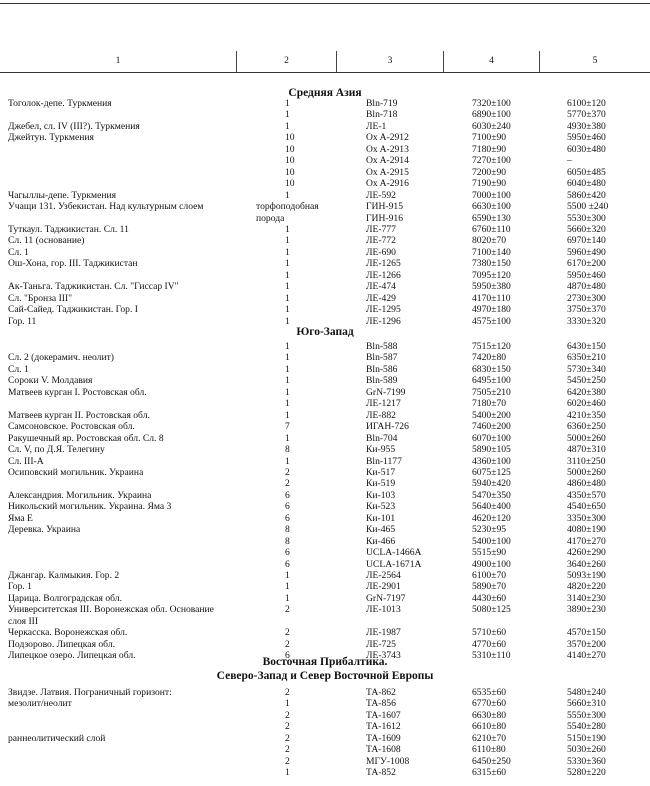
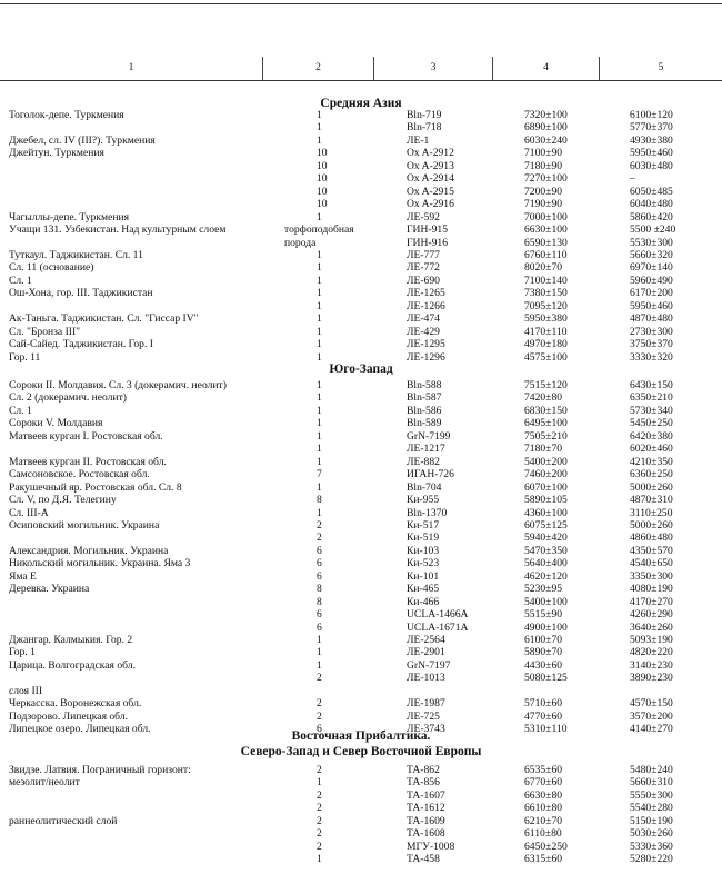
  1
  2
  3
  4
  5
  Средняя Азия
  Тоголок-депе. Туркмения
  1
  Bln-719
  7320±100
  6100±120
  1
  Bln-718
  6890±100
  5770±370
  Джебел, сл. IV (III?). Туркмения
  1
  ЛЕ-1
  6030±240
  4930±380
  Джейтун. Туркмения
  10
  Ox A-2912
  7100±90
  5950±460
  10
  Ox A-2913
  7180±90
  6030±480
  10
  Ox A-2914
  7270±100
  –
  10
  Ox A-2915
  7200±90
  6050±485
  10
  Ox A-2916
  7190±90
  6040±480
  Чагыллы-депе. Туркмения
  1
  ЛЕ-592
  7000±100
  5860±420
  Учащи 131. Узбекистан. Над культурным слоем
  торфоподобная
  ГИН-915
  6630±100
  5500 ±240
  порода
  ГИН-916
  6590±130
  5530±300
  Туткаул. Таджикистан. Сл. 11
  1
  ЛЕ-777
  6760±110
  5660±320
  Сл. 11 (основание)
  1
  ЛЕ-772
  8020±70
  6970±140
  Сл. 1
  1
  ЛЕ-690
  7100±140
  5960±490
  Ош-Хона, гор. III. Таджикистан
  1
  ЛЕ-1265
  7380±150
  6170±200
  1
  ЛЕ-1266
  7095±120
  5950±460
  Ак-Таньга. Таджикистан. Сл. "Гиссар IV"
  1
  ЛЕ-474
  5950±380
  4870±480
  Сл. "Бронза III"
  1
  ЛЕ-429
  4170±110
  2730±300
  Сай-Сайед. Таджикистан. Гор. I
  1
  ЛЕ-1295
  4970±180
  3750±370
  Гор. 11
  1
  ЛЕ-1296
  4575±100
  3330±320
  Юго-Запад
+ Сороки II. Молдавия. Сл. 3 (докерамич. неолит)
  1
  Bln-588
  7515±120
  6430±150
  Сл. 2 (докерамич. неолит)
  1
  Bln-587
  7420±80
  6350±210
  Сл. 1
  1
  Bln-586
  6830±150
  5730±340
  Сороки V. Молдавия
  1
  Bln-589
  6495±100
  5450±250
  Матвеев курган I. Ростовская обл.
  1
  GrN-7199
  7505±210
  6420±380
  1
  ЛЕ-1217
  7180±70
  6020±460
  Матвеев курган II. Ростовская обл.
  1
  ЛЕ-882
  5400±200
  4210±350
  Самсоновское. Ростовская обл.
  7
  ИГАН-726
  7460±200
  6360±250
  Ракушечный яр. Ростовская обл. Сл. 8
  1
  Bln-704
  6070±100
  5000±260
  Сл. V, по Д.Я. Телегину
  8
  Ки-955
  5890±105
  4870±310
  Сл. III-А
  1
- Bln-1177
+ Bln-1370
  4360±100
  3110±250
  Осиповский могильник. Украина
  2
  Ки-517
  6075±125
  5000±260
  2
  Ки-519
  5940±420
  4860±480
  Александрия. Могильник. Украина
  6
  Ки-103
  5470±350
  4350±570
  Никольский могильник. Украина. Яма 3
  6
  Ки-523
  5640±400
  4540±650
  Яма Е
  6
  Ки-101
  4620±120
  3350±300
  Деревка. Украина
  8
  Ки-465
  5230±95
  4080±190
  8
  Ки-466
  5400±100
  4170±270
  6
  UCLA-1466A
  5515±90
  4260±290
  6
  UCLA-1671A
  4900±100
  3640±260
  Джангар. Калмыкия. Гор. 2
  1
  ЛЕ-2564
  6100±70
  5093±190
  Гор. 1
  1
  ЛЕ-2901
  5890±70
  4820±220
  Царица. Волгоградская обл.
  1
  GrN-7197
  4430±60
  3140±230
- Университетская III. Воронежская обл. Основание
  2
  ЛЕ-1013
  5080±125
  3890±230
  слоя III
  Черкасска. Воронежская обл.
  2
  ЛЕ-1987
  5710±60
  4570±150
  Подзорово. Липецкая обл.
  2
  ЛЕ-725
  4770±60
  3570±200
  Липецкое озеро. Липецкая обл.
  6
  ЛЕ-3743
  5310±110
  4140±270
  Восточная Прибалтика.
  Северо-Запад и Север Восточной Европы
  Звидзе. Латвия. Пограничный горизонт:
  2
  ТА-862
  6535±60
  5480±240
  мезолит/неолит
  1
  ТА-856
  6770±60
  5660±310
  2
  ТА-1607
  6630±80
  5550±300
  2
  ТА-1612
  6610±80
  5540±280
  раннеолитический слой
  2
  ТА-1609
  6210±70
  5150±190
  2
  ТА-1608
  6110±80
  5030±260
  2
  МГУ-1008
  6450±250
  5330±360
  1
- ТА-852
+ ТА-458
  6315±60
  5280±220
